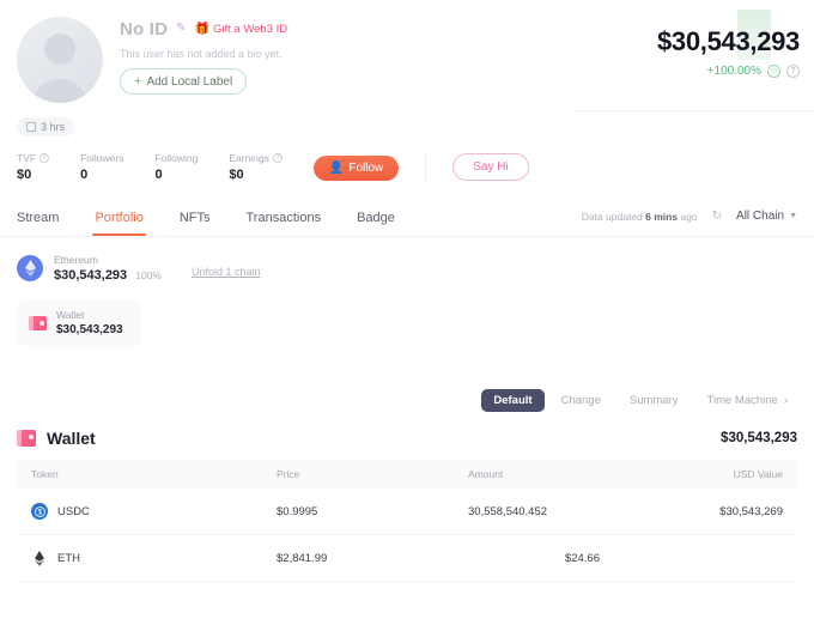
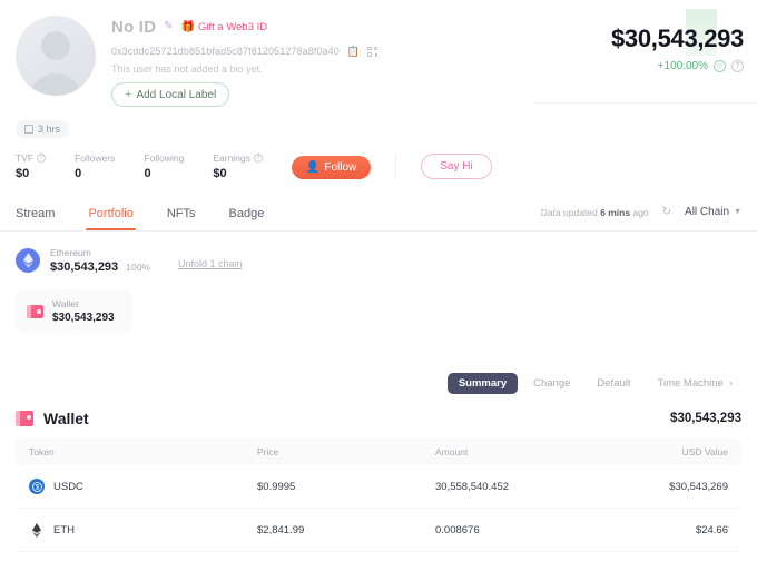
  No ID
  ✎
  🎁
  Gift a Web3 ID
+ 0x3cddc25721db851bfad5c87f812051278a8f0a40
+ 📋
  This user has not added a bio yet.
  +
  Add Local Label
  $30,543,293
  +100.00%
  3 hrs
  TVF
  $0
  Followers
  0
  Following
  0
  Earnings
  $0
  👤
  Follow
  Say Hi
  Stream
  Portfolio
  NFTs
- Transactions
  Badge
  Data updated 6 mins ago
  ↻
  All Chain
  Ethereum
  $30,543,293 100%
  Unfold 1 chain
  Wallet
  $30,543,293
- Default
+ Summary
  Change
- Summary
+ Default
  Time Machine
  ›
  Wallet
  $30,543,293
  Token
  Price
  Amount
  USD Value
  USDC
  $0.9995
  30,558,540.452
  $30,543,269
  ETH
  $2,841.99
+ 0.008676
  $24.66
